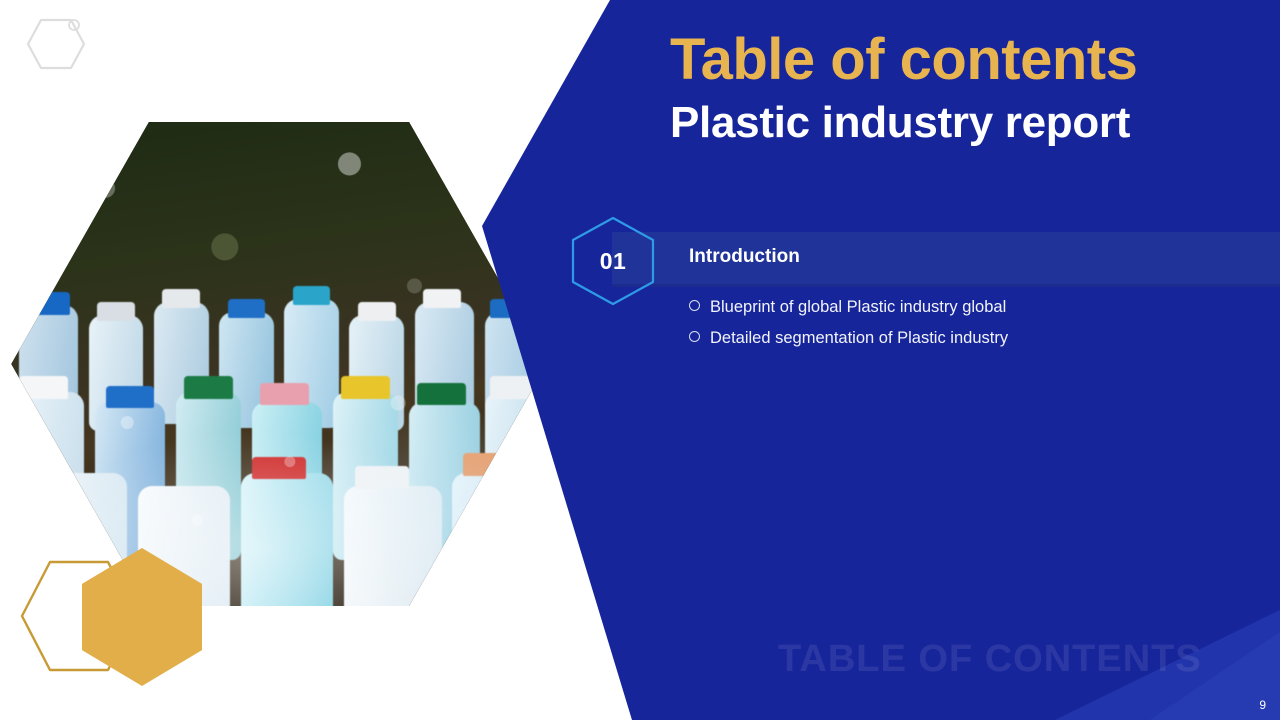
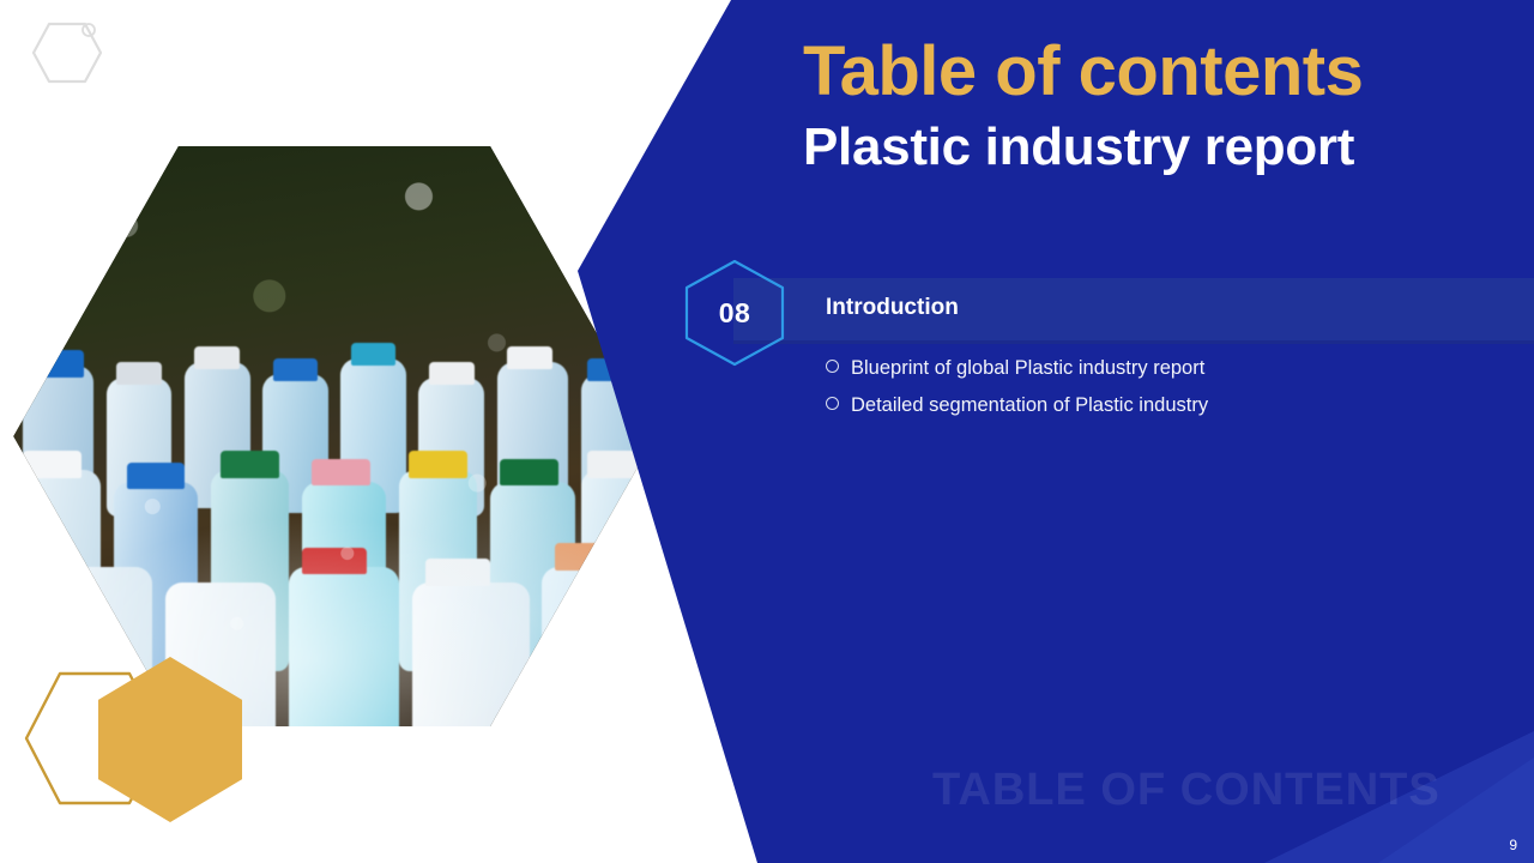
  Table of contents
  Plastic industry report
- 01
+ 08
  Introduction
- Blueprint of global Plastic industry global
+ Blueprint of global Plastic industry report
  Detailed segmentation of Plastic industry
  TABLE OF CONTENTS
  9
